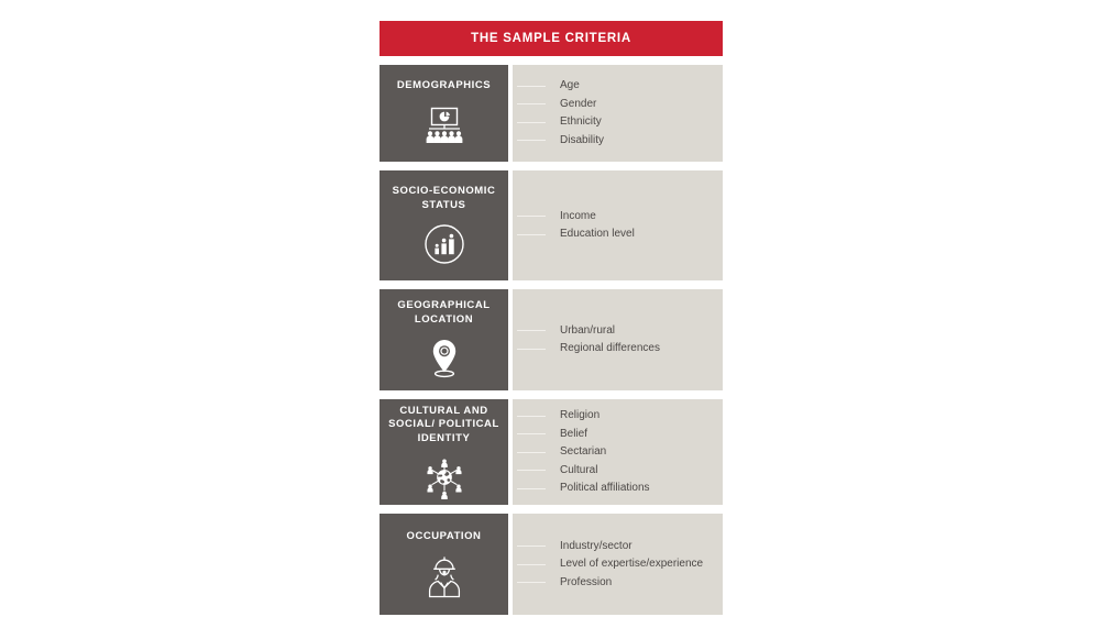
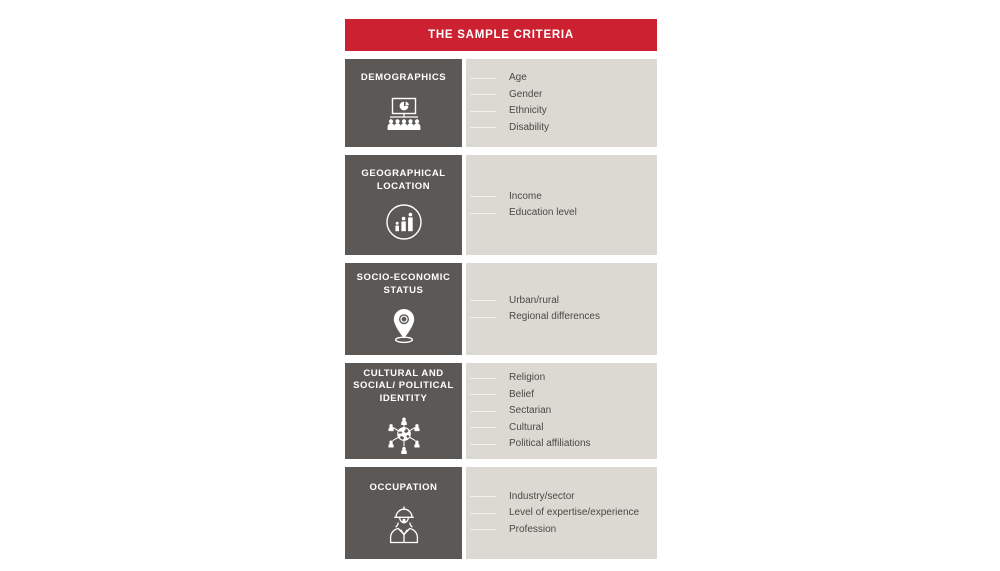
  THE SAMPLE CRITERIA
  DEMOGRAPHICS
  Age
  Gender
  Ethnicity
  Disability
- SOCIO-ECONOMIC STATUS
+ GEOGRAPHICAL LOCATION
  Income
  Education level
- GEOGRAPHICAL LOCATION
+ SOCIO-ECONOMIC STATUS
  Urban/rural
  Regional differences
  CULTURAL AND SOCIAL/ POLITICAL IDENTITY
  Religion
  Belief
  Sectarian
  Cultural
  Political affiliations
  OCCUPATION
  Industry/sector
  Level of expertise/experience
  Profession
